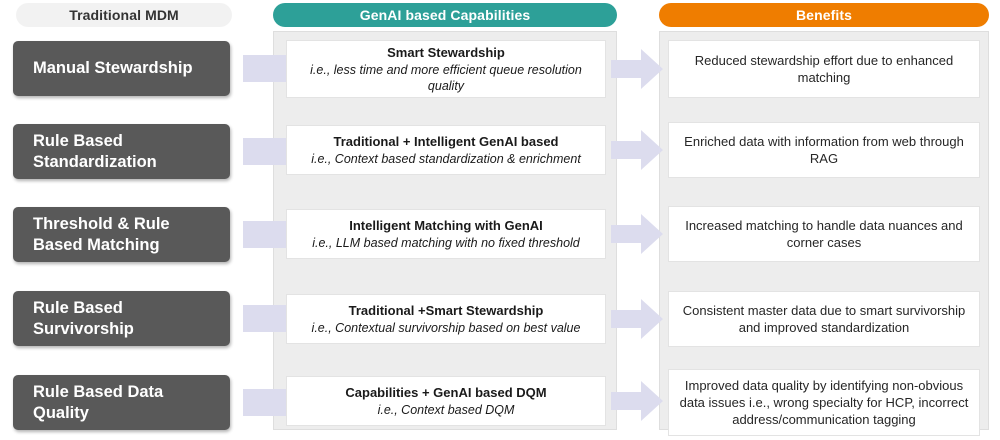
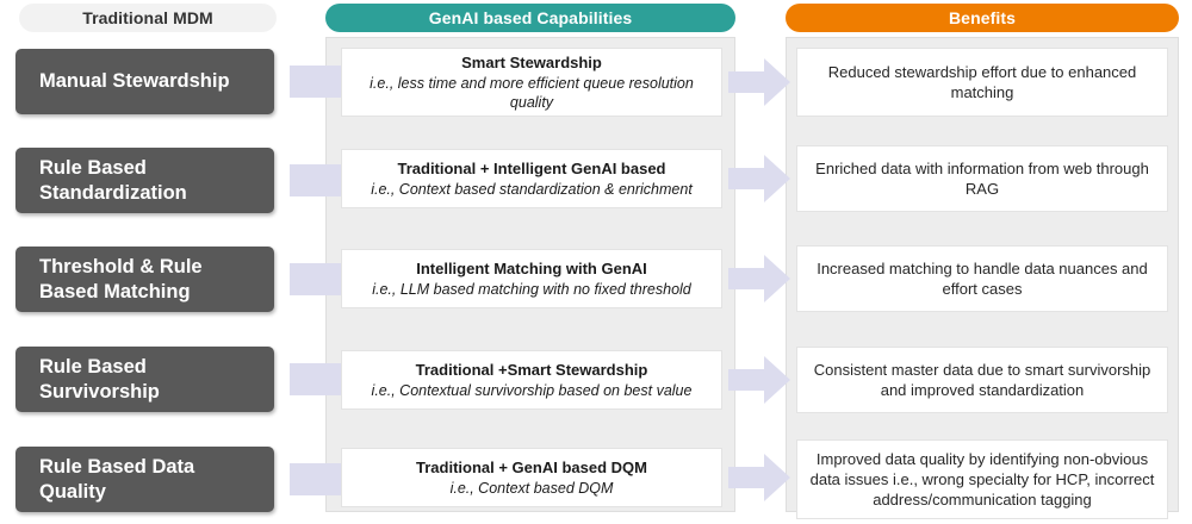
  Traditional MDM
  GenAI based Capabilities
  Benefits
  Manual Stewardship
  Smart Stewardship
  i.e., less time and more efficient queue resolution quality
  Reduced stewardship effort due to enhanced matching
  Rule Based
  Standardization
  Traditional + Intelligent GenAI based
  i.e., Context based standardization & enrichment
  Enriched data with information from web through RAG
  Threshold & Rule
  Based Matching
  Intelligent Matching with GenAI
  i.e., LLM based matching with no fixed threshold
- Increased matching to handle data nuances and corner cases
+ Increased matching to handle data nuances and effort cases
  Rule Based
  Survivorship
  Traditional +Smart Stewardship
  i.e., Contextual survivorship based on best value
  Consistent master data due to smart survivorship and improved standardization
  Rule Based Data
  Quality
- Capabilities + GenAI based DQM
+ Traditional + GenAI based DQM
  i.e., Context based DQM
  Improved data quality by identifying non-obvious data issues i.e., wrong specialty for HCP, incorrect address/communication tagging
